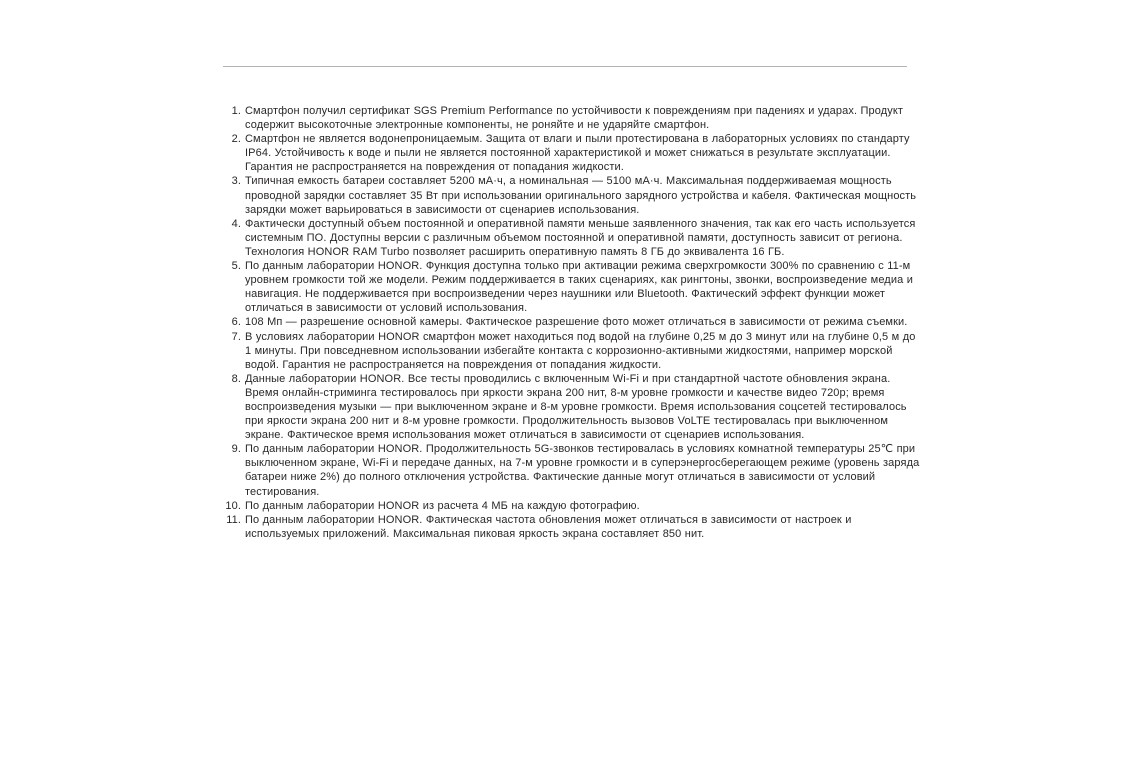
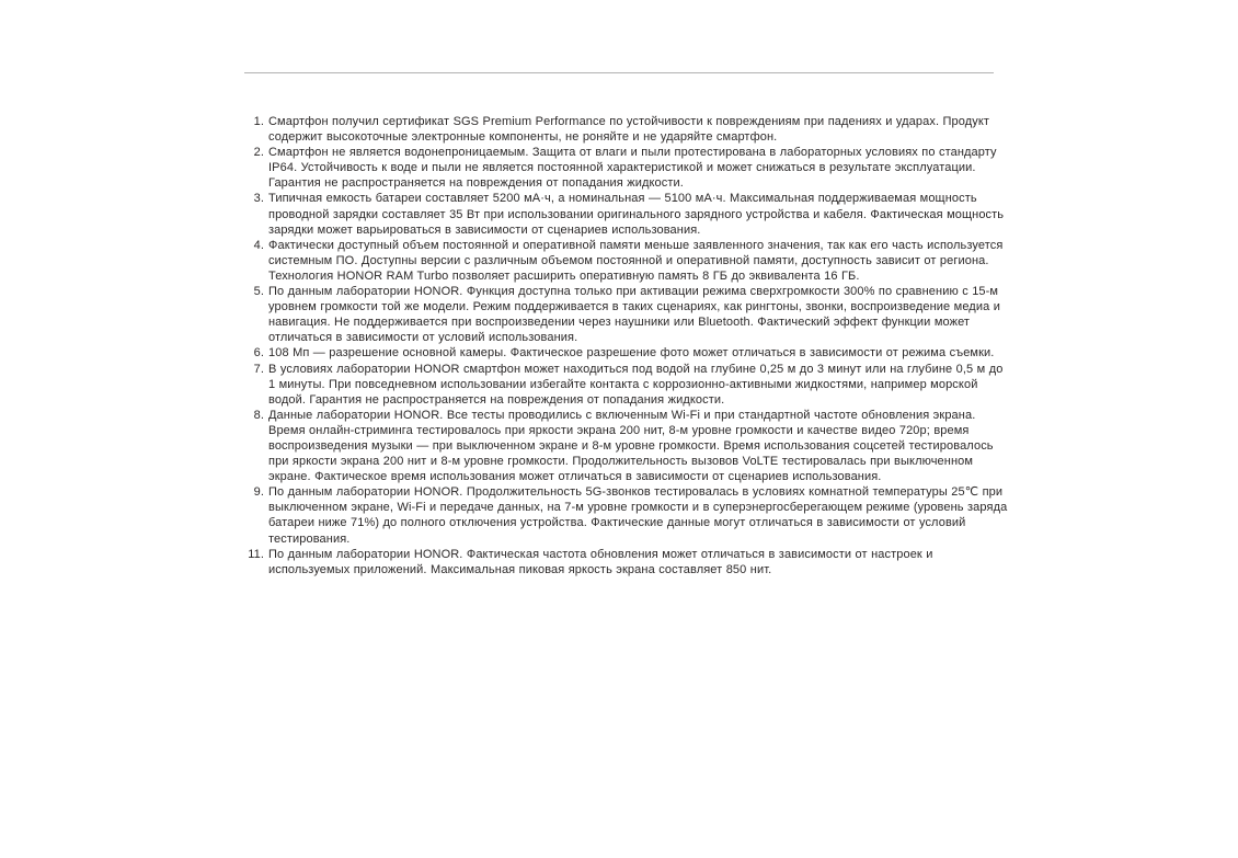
  1.
  Смартфон получил сертификат SGS Premium Performance по устойчивости к повреждениям при падениях и ударах. Продукт содержит высокоточные электронные компоненты, не роняйте и не ударяйте смартфон.
  2.
  Смартфон не является водонепроницаемым. Защита от влаги и пыли протестирована в лабораторных условиях по стандарту IP64. Устойчивость к воде и пыли не является постоянной характеристикой и может снижаться в результате эксплуатации. Гарантия не распространяется на повреждения от попадания жидкости.
  3.
  Типичная емкость батареи составляет 5200 мА·ч, а номинальная — 5100 мА·ч. Максимальная поддерживаемая мощность проводной зарядки составляет 35 Вт при использовании оригинального зарядного устройства и кабеля. Фактическая мощность зарядки может варьироваться в зависимости от сценариев использования.
  4.
  Фактически доступный объем постоянной и оперативной памяти меньше заявленного значения, так как его часть используется системным ПО. Доступны версии с различным объемом постоянной и оперативной памяти, доступность зависит от региона. Технология HONOR RAM Turbo позволяет расширить оперативную память 8 ГБ до эквивалента 16 ГБ.
  5.
- По данным лаборатории HONOR. Функция доступна только при активации режима сверхгромкости 300% по сравнению с 11-м уровнем громкости той же модели. Режим поддерживается в таких сценариях, как рингтоны, звонки, воспроизведение медиа и навигация. Не поддерживается при воспроизведении через наушники или Bluetooth. Фактический эффект функции может отличаться в зависимости от условий использования.
+ По данным лаборатории HONOR. Функция доступна только при активации режима сверхгромкости 300% по сравнению с 15-м уровнем громкости той же модели. Режим поддерживается в таких сценариях, как рингтоны, звонки, воспроизведение медиа и навигация. Не поддерживается при воспроизведении через наушники или Bluetooth. Фактический эффект функции может отличаться в зависимости от условий использования.
  6.
  108 Мп — разрешение основной камеры. Фактическое разрешение фото может отличаться в зависимости от режима съемки.
  7.
  В условиях лаборатории HONOR смартфон может находиться под водой на глубине 0,25 м до 3 минут или на глубине 0,5 м до 1 минуты. При повседневном использовании избегайте контакта с коррозионно-активными жидкостями, например морской водой. Гарантия не распространяется на повреждения от попадания жидкости.
  8.
  Данные лаборатории HONOR. Все тесты проводились с включенным Wi-Fi и при стандартной частоте обновления экрана. Время онлайн-стриминга тестировалось при яркости экрана 200 нит, 8-м уровне громкости и качестве видео 720p; время воспроизведения музыки — при выключенном экране и 8-м уровне громкости. Время использования соцсетей тестировалось при яркости экрана 200 нит и 8-м уровне громкости. Продолжительность вызовов VoLTE тестировалась при выключенном экране. Фактическое время использования может отличаться в зависимости от сценариев использования.
  9.
- По данным лаборатории HONOR. Продолжительность 5G-звонков тестировалась в условиях комнатной температуры 25℃ при выключенном экране, Wi-Fi и передаче данных, на 7-м уровне громкости и в суперэнергосберегающем режиме (уровень заряда батареи ниже 2%) до полного отключения устройства. Фактические данные могут отличаться в зависимости от условий тестирования.
+ По данным лаборатории HONOR. Продолжительность 5G-звонков тестировалась в условиях комнатной температуры 25℃ при выключенном экране, Wi-Fi и передаче данных, на 7-м уровне громкости и в суперэнергосберегающем режиме (уровень заряда батареи ниже 71%) до полного отключения устройства. Фактические данные могут отличаться в зависимости от условий тестирования.
- 10.
- По данным лаборатории HONOR из расчета 4 МБ на каждую фотографию.
  11.
  По данным лаборатории HONOR. Фактическая частота обновления может отличаться в зависимости от настроек и используемых приложений. Максимальная пиковая яркость экрана составляет 850 нит.
